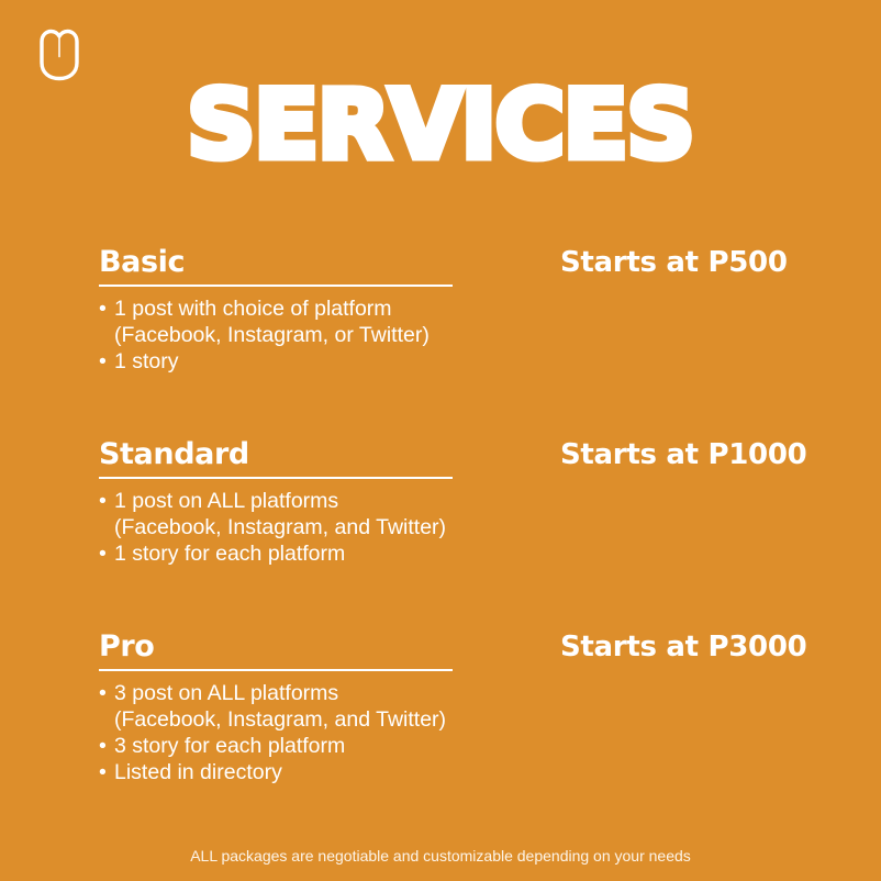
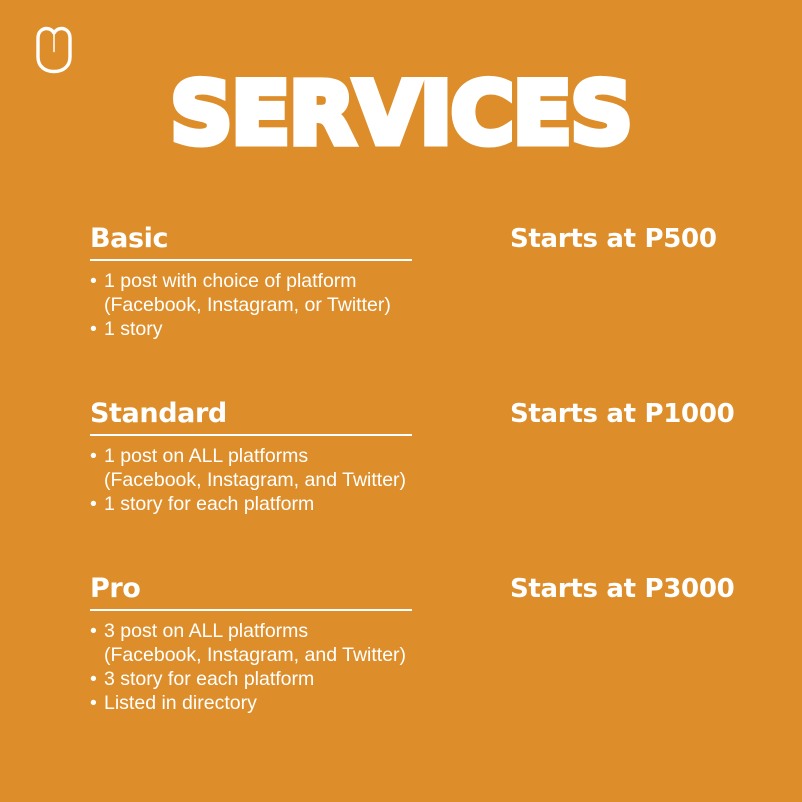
  SERVICES
  Basic
  • 1 post with choice of platform
  (Facebook, Instagram, or Twitter)
  • 1 story
  Starts at P500
  Standard
  • 1 post on ALL platforms
  (Facebook, Instagram, and Twitter)
  • 1 story for each platform
  Starts at P1000
  Pro
  • 3 post on ALL platforms
  (Facebook, Instagram, and Twitter)
  • 3 story for each platform
  • Listed in directory
  Starts at P3000
- ALL packages are negotiable and customizable depending on your needs
